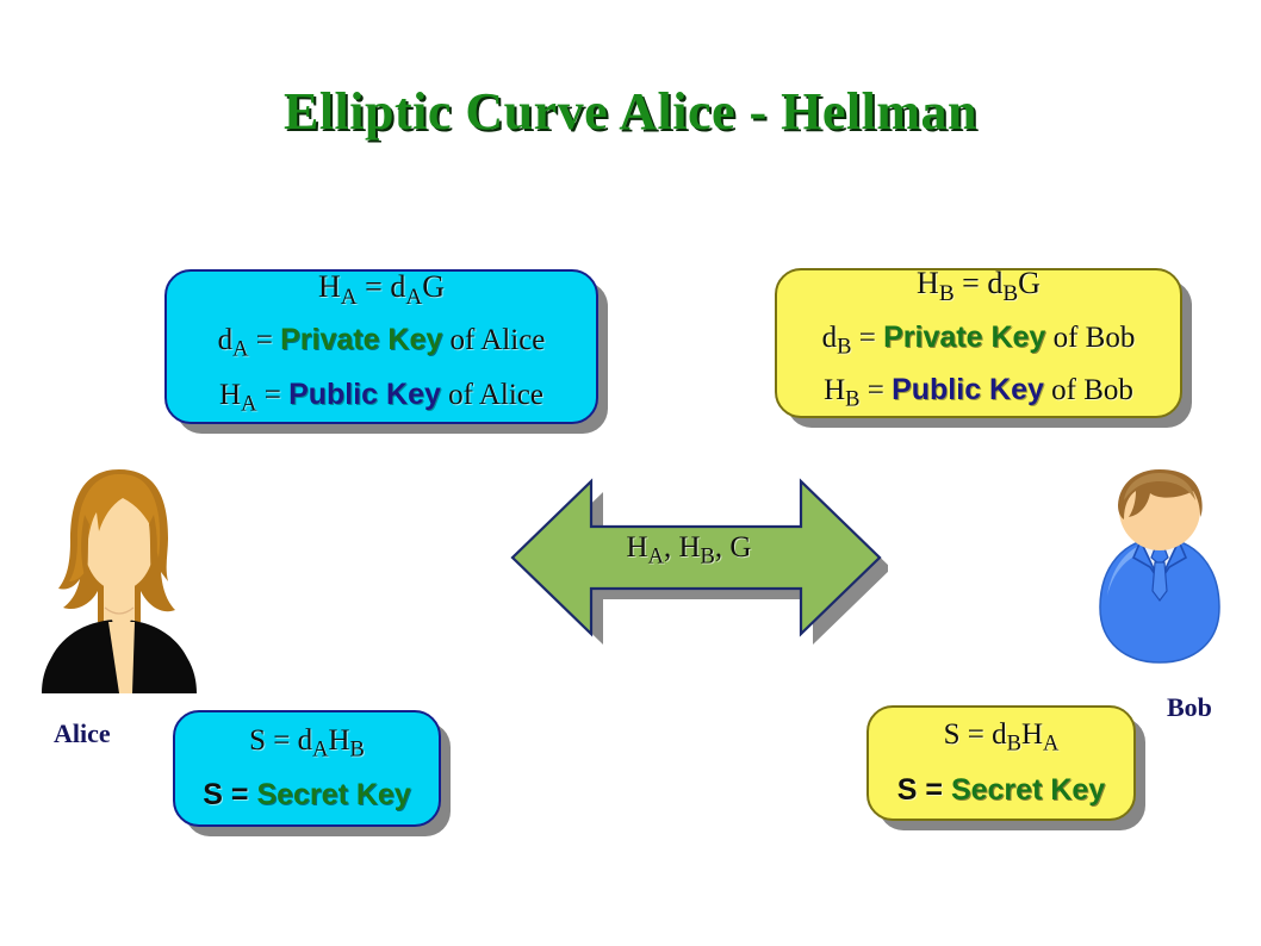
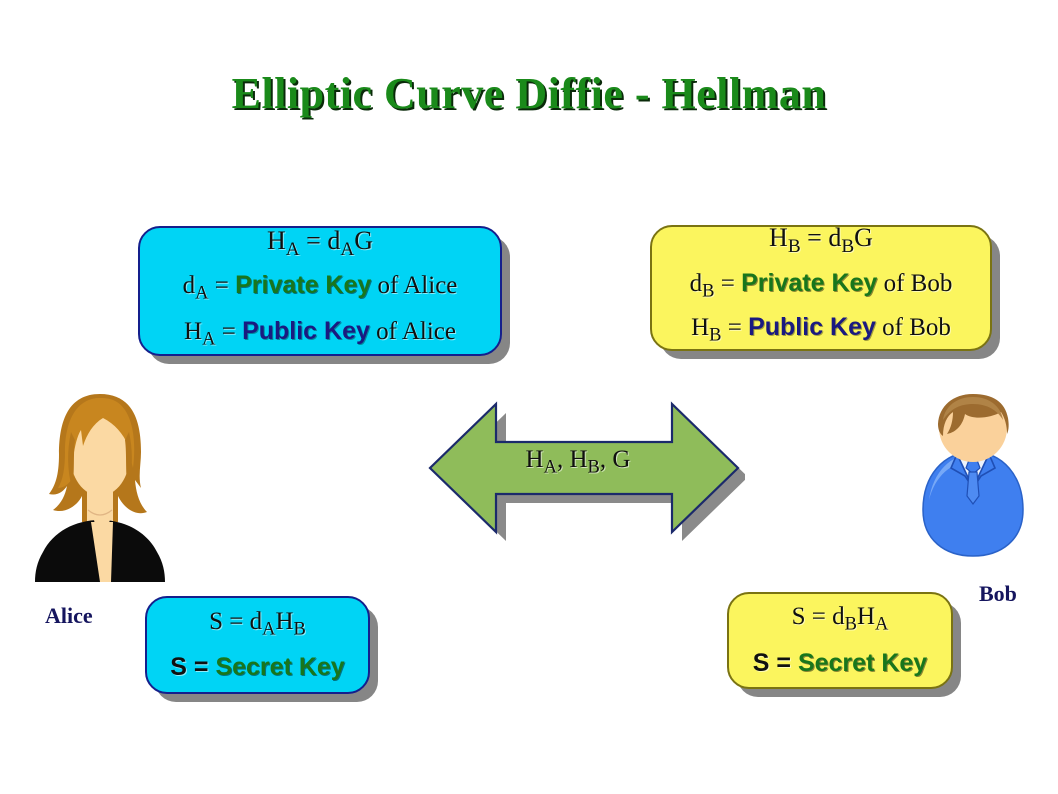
- Elliptic Curve Alice - Hellman
+ Elliptic Curve Diffie - Hellman
  HA = dAG
  dA = Private Key of Alice
  HA = Public Key of Alice
  HB = dBG
  dB = Private Key of Bob
  HB = Public Key of Bob
  HA, HB, G
  Alice
  Bob
  S = dAHB
  S = Secret Key
  S = dBHA
  S = Secret Key
